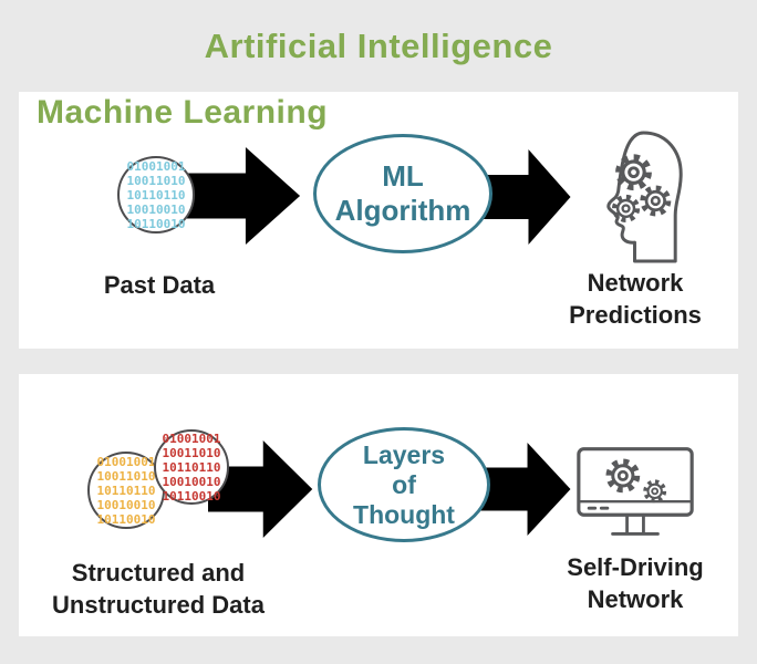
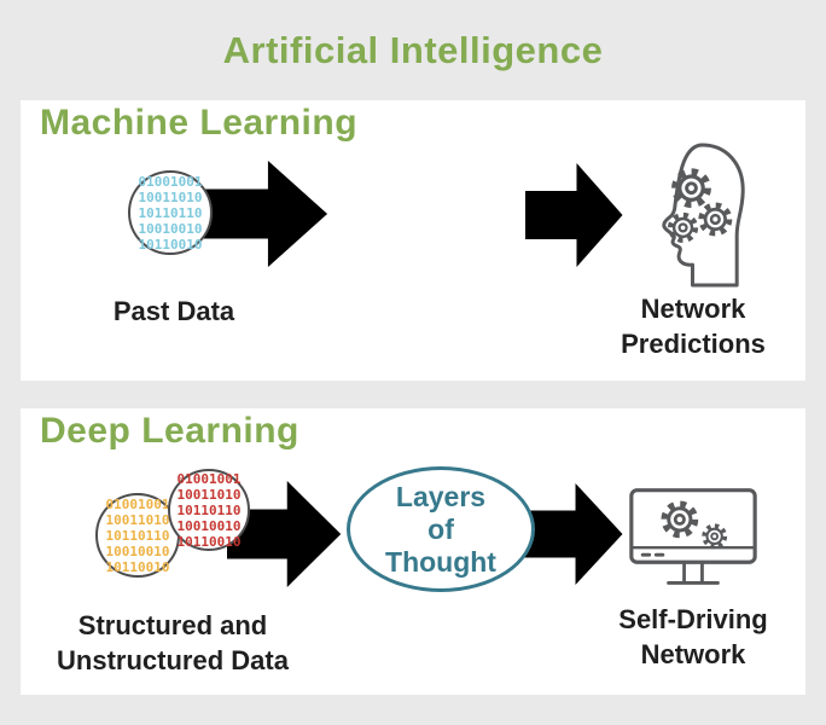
  Artificial Intelligence
  Machine Learning
  01001001
  10011010
  10110110
  10010010
  10110010
- ML
- Algorithm
  Past Data
  Network
  Predictions
+ Deep Learning
  01001001
  10011010
  10110110
  10010010
  10110010
  01001001
  10011010
  10110110
  10010010
  10110010
  Layers
  of
  Thought
  Structured and
  Unstructured Data
  Self-Driving
  Network
